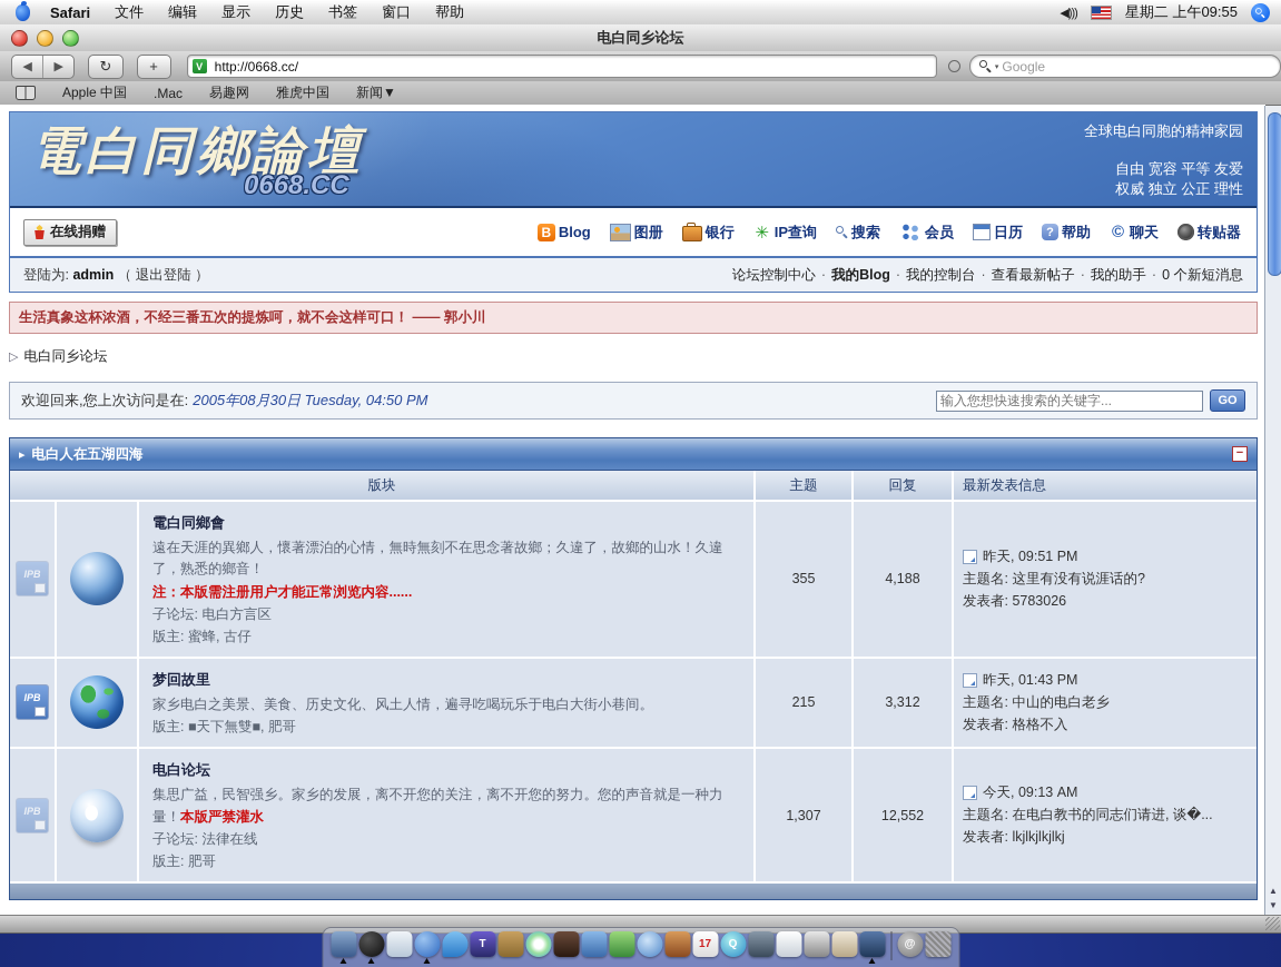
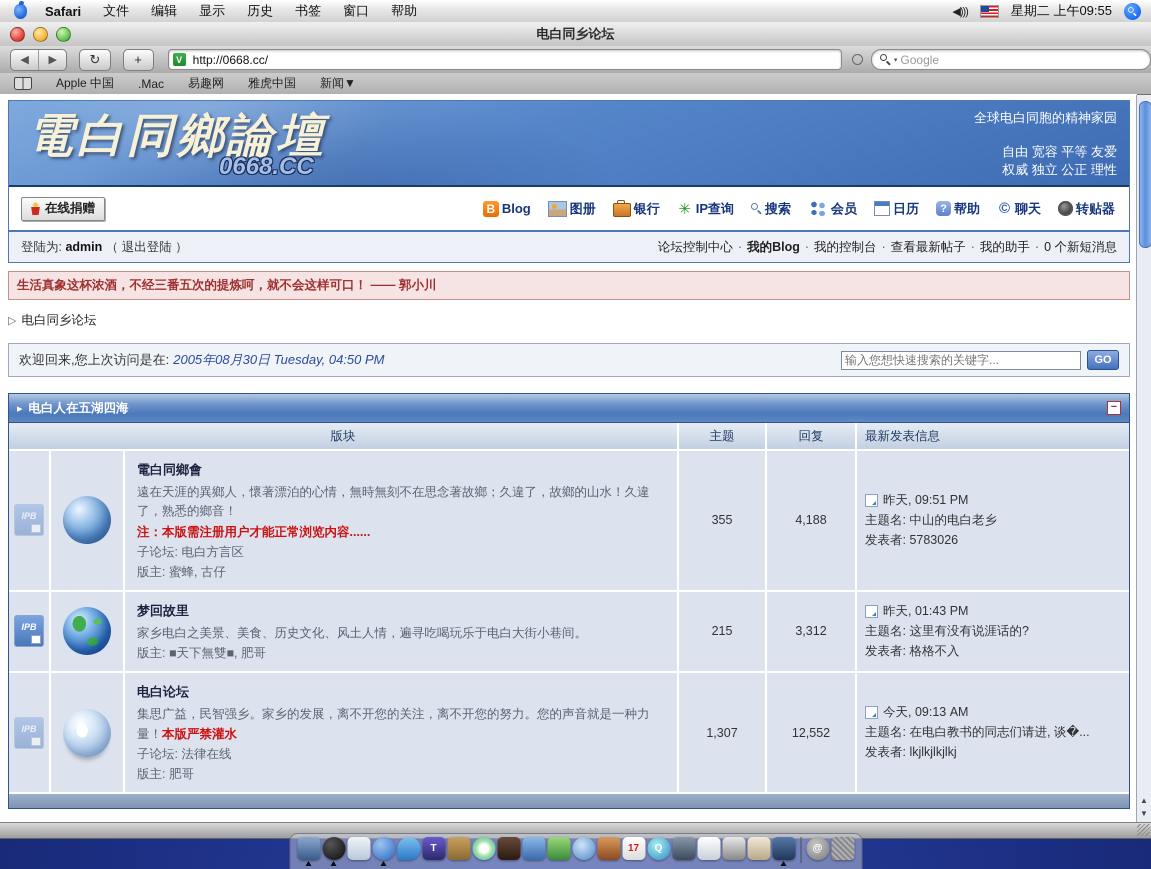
  Safari
  文件
  编辑
  显示
  历史
  书签
  窗口
  帮助
  ◀)))
  星期二 上午09:55
  电白同乡论坛
  ◀
  ▶
  ↻
  +
  V
  http://0668.cc/
  Google
  Apple 中国
  .Mac
  易趣网
  雅虎中国
  新闻▼
  電白同鄉論壇
  0668.CC
  全球电白同胞的精神家园
  自由 宽容 平等 友爱
  权威 独立 公正 理性
  在线捐赠
  B
  Blog
  图册
  银行
  ✳
  IP查询
  搜索
  会员
  日历
  ?
  帮助
  ©
  聊天
  转贴器
  登陆为: admin （ 退出登陆 ）
  论坛控制中心
  ·
  我的Blog
  ·
  我的控制台
  ·
  查看最新帖子
  ·
  我的助手
  ·
  0 个新短消息
  生活真象这杯浓酒，不经三番五次的提炼呵，就不会这样可口！ —— 郭小川
  ▷
  电白同乡论坛
  欢迎回来,您上次访问是在:
  2005年08月30日 Tuesday, 04:50 PM
  输入您想快速搜索的关键字...
  GO
  ▸
  电白人在五湖四海
  −
  版块
  主题
  回复
  最新发表信息
  IPB
  電白同鄉會
  遠在天涯的異鄉人，懷著漂泊的心情，無時無刻不在思念著故鄉；久違了，故鄉的山水！久違了，熟悉的鄉音！
  注：本版需注册用户才能正常浏览内容......
  子论坛: 电白方言区
  版主: 蜜蜂, 古仔
  355
  4,188
  昨天, 09:51 PM
- 主题名: 这里有没有说涯话的?
+ 主题名: 中山的电白老乡
  发表者: 5783026
  IPB
  梦回故里
  家乡电白之美景、美食、历史文化、风土人情，遍寻吃喝玩乐于电白大街小巷间。
  版主: ■天下無雙■, 肥哥
  215
  3,312
  昨天, 01:43 PM
- 主题名: 中山的电白老乡
+ 主题名: 这里有没有说涯话的?
  发表者: 格格不入
  IPB
  电白论坛
  集思广益，民智强乡。家乡的发展，离不开您的关注，离不开您的努力。您的声音就是一种力量！本版严禁灌水
  子论坛: 法律在线
  版主: 肥哥
  1,307
  12,552
  今天, 09:13 AM
  主题名: 在电白教书的同志们请进, 谈�...
  发表者: lkjlkjlkjlkj
  ▲
  ▼
  T
  17
  Q
  @
